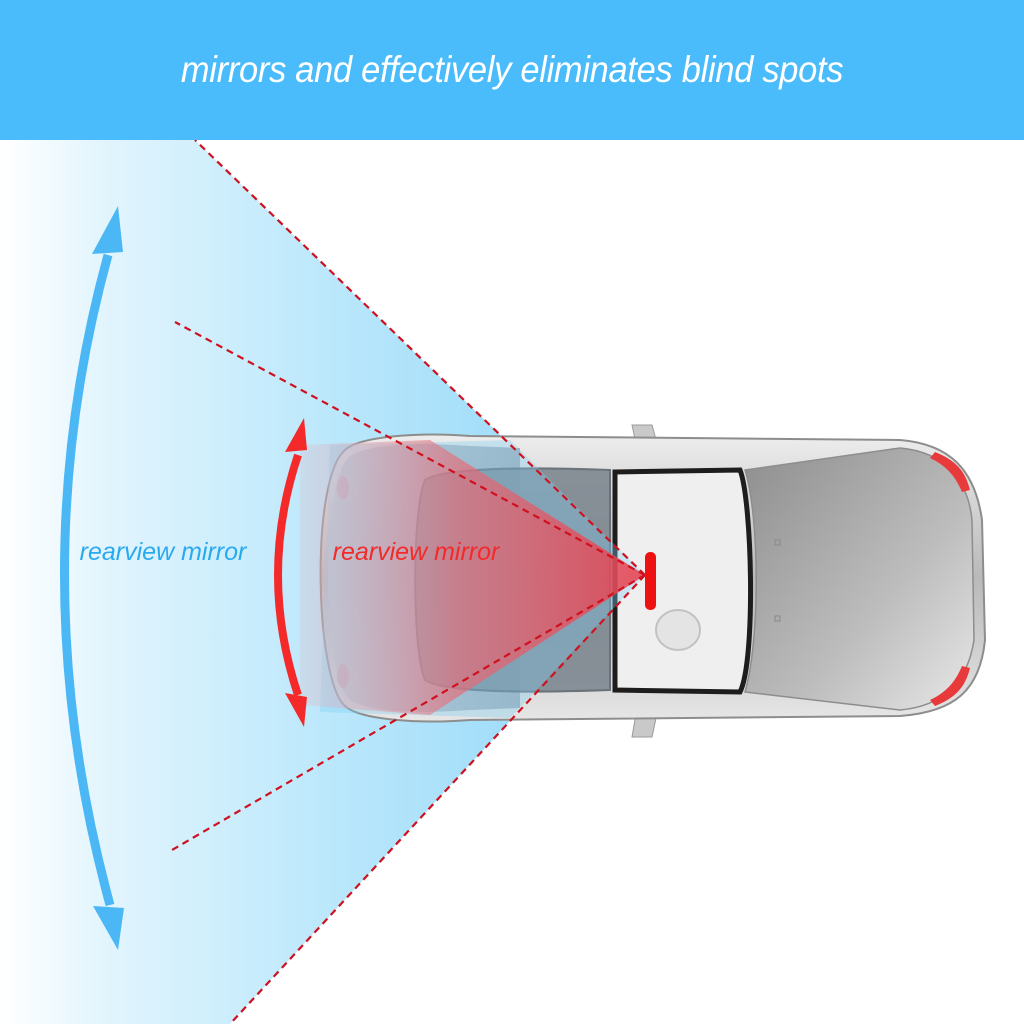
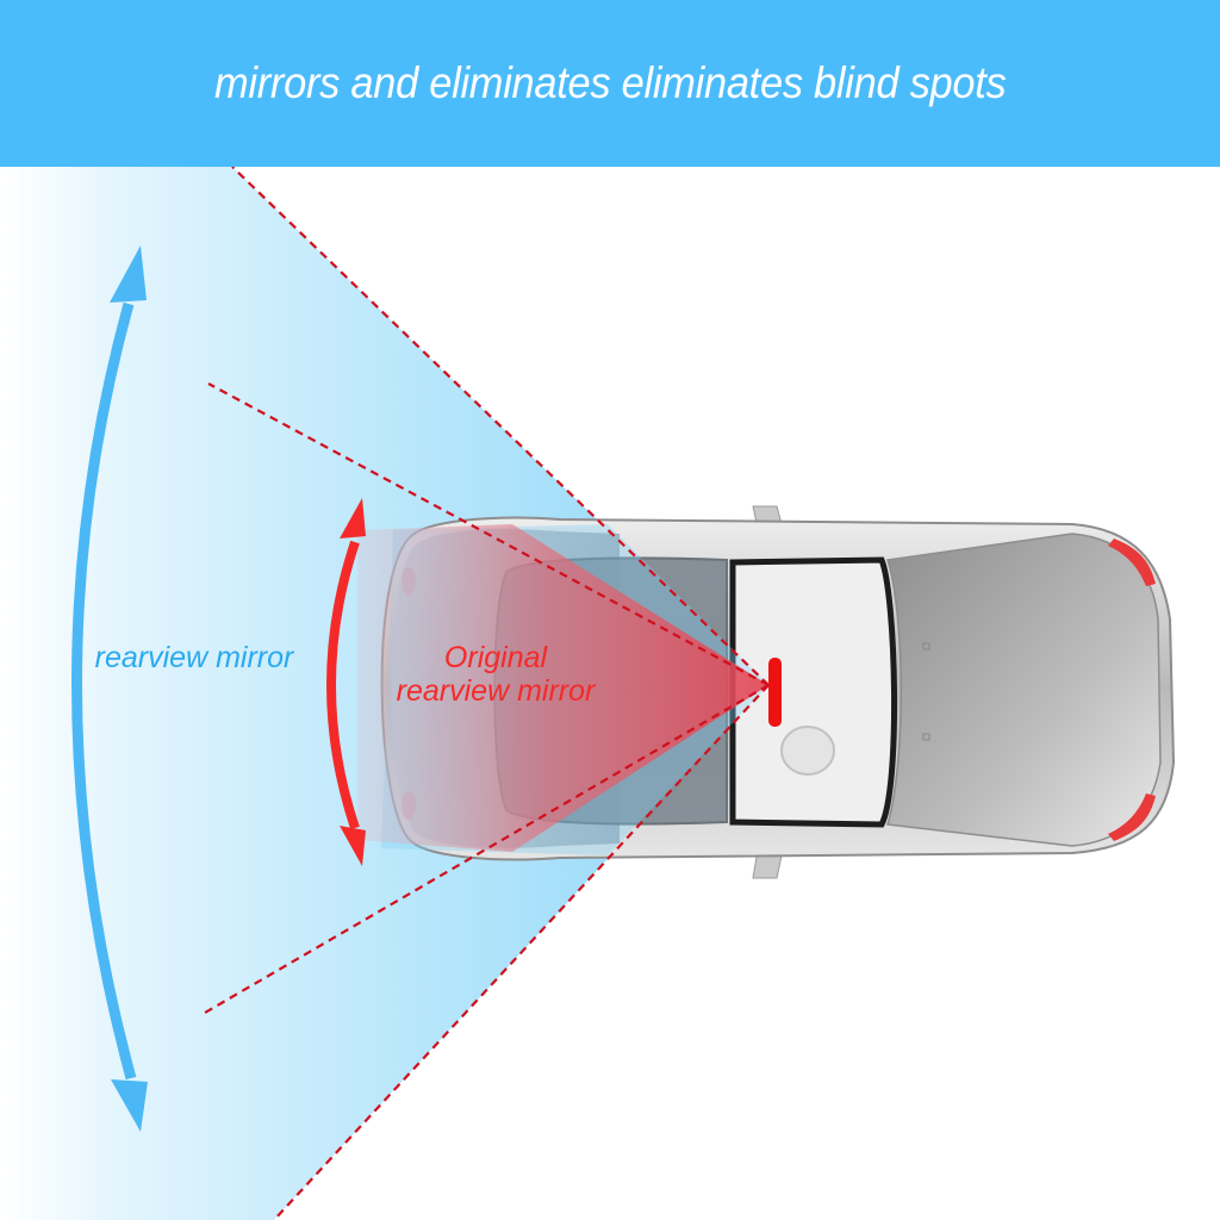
- mirrors and effectively eliminates blind spots
+ mirrors and eliminates eliminates blind spots
  rearview mirror
+ Original
  rearview mirror
